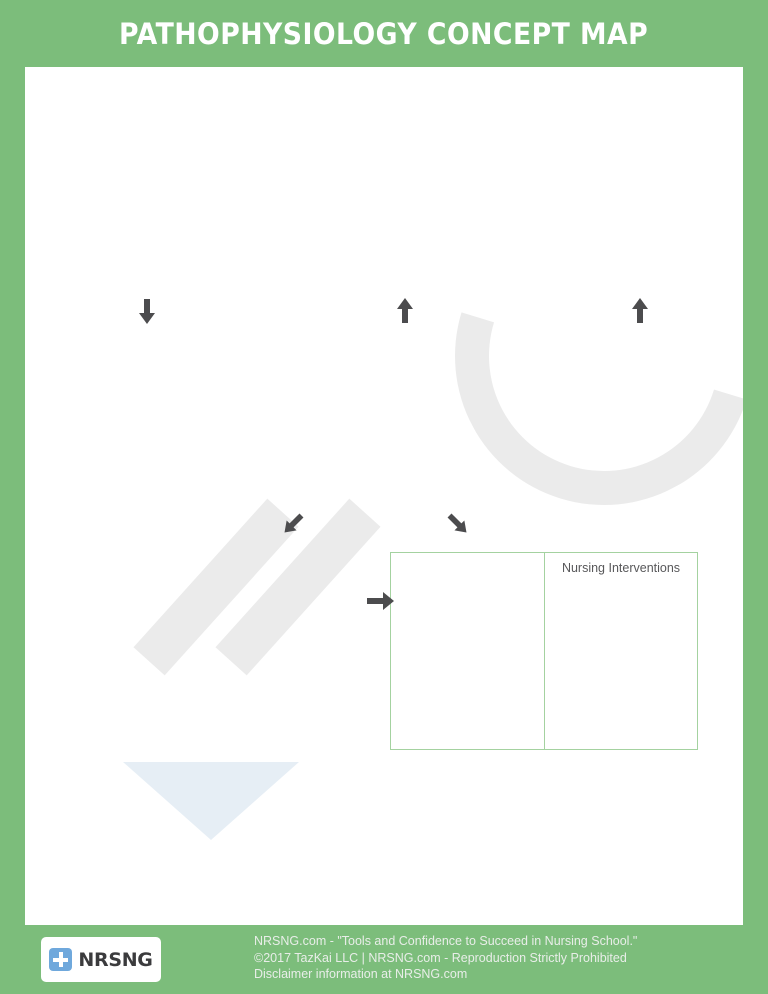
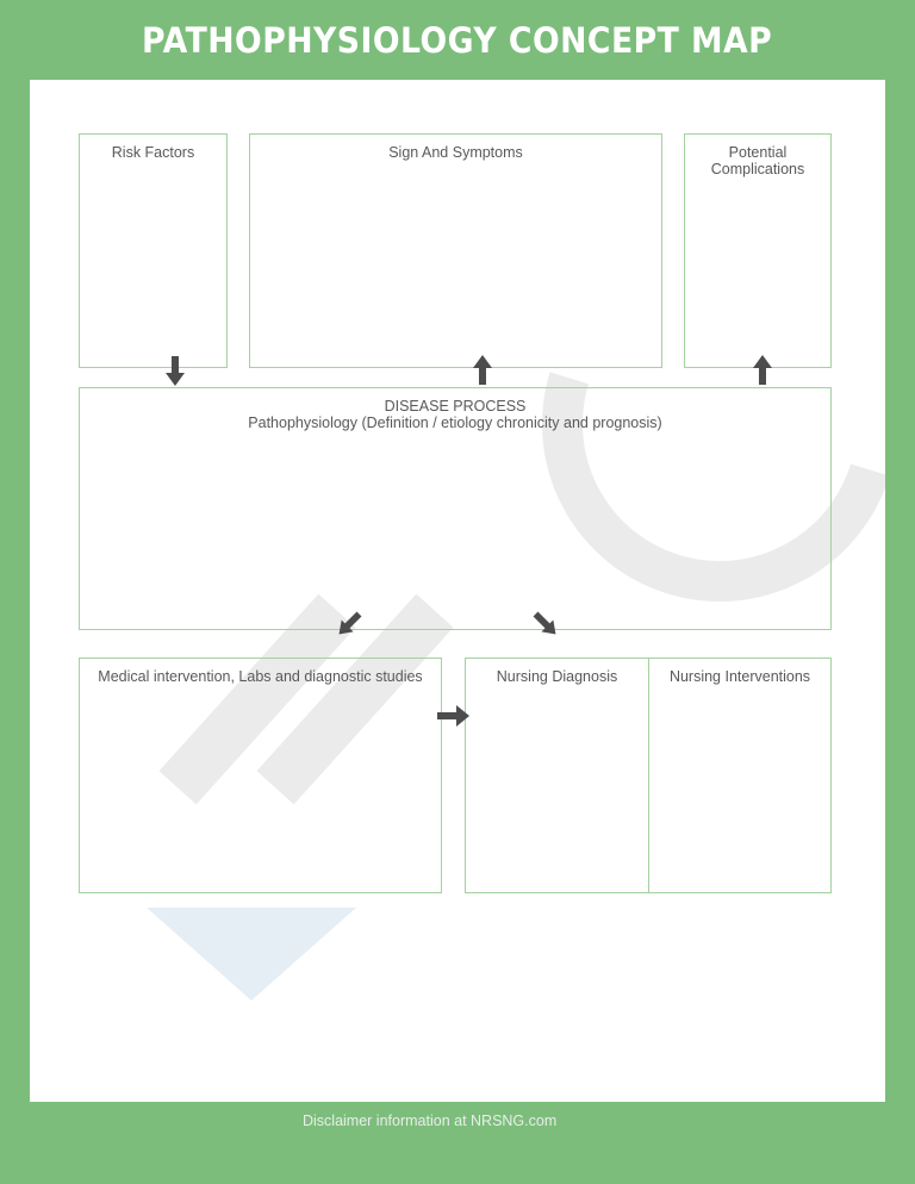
  PATHOPHYSIOLOGY CONCEPT MAP
+ Risk Factors
+ Sign And Symptoms
+ Potential
+ Complications
+ DISEASE PROCESS
+ Pathophysiology (Definition / etiology chronicity and prognosis)
+ Medical intervention, Labs and diagnostic studies
+ Nursing Diagnosis
  Nursing Interventions
- NRSNG
- NRSNG.com - "Tools and Confidence to Succeed in Nursing School."
- ©2017 TazKai LLC | NRSNG.com - Reproduction Strictly Prohibited
  Disclaimer information at NRSNG.com
